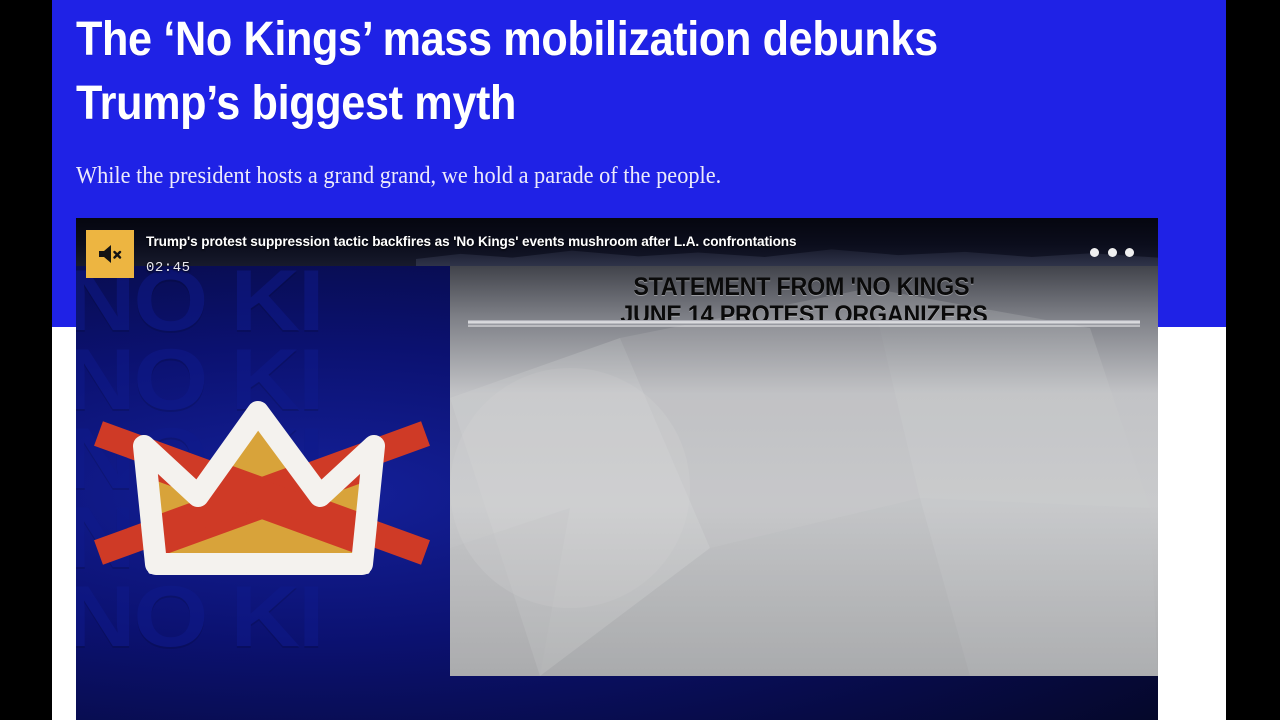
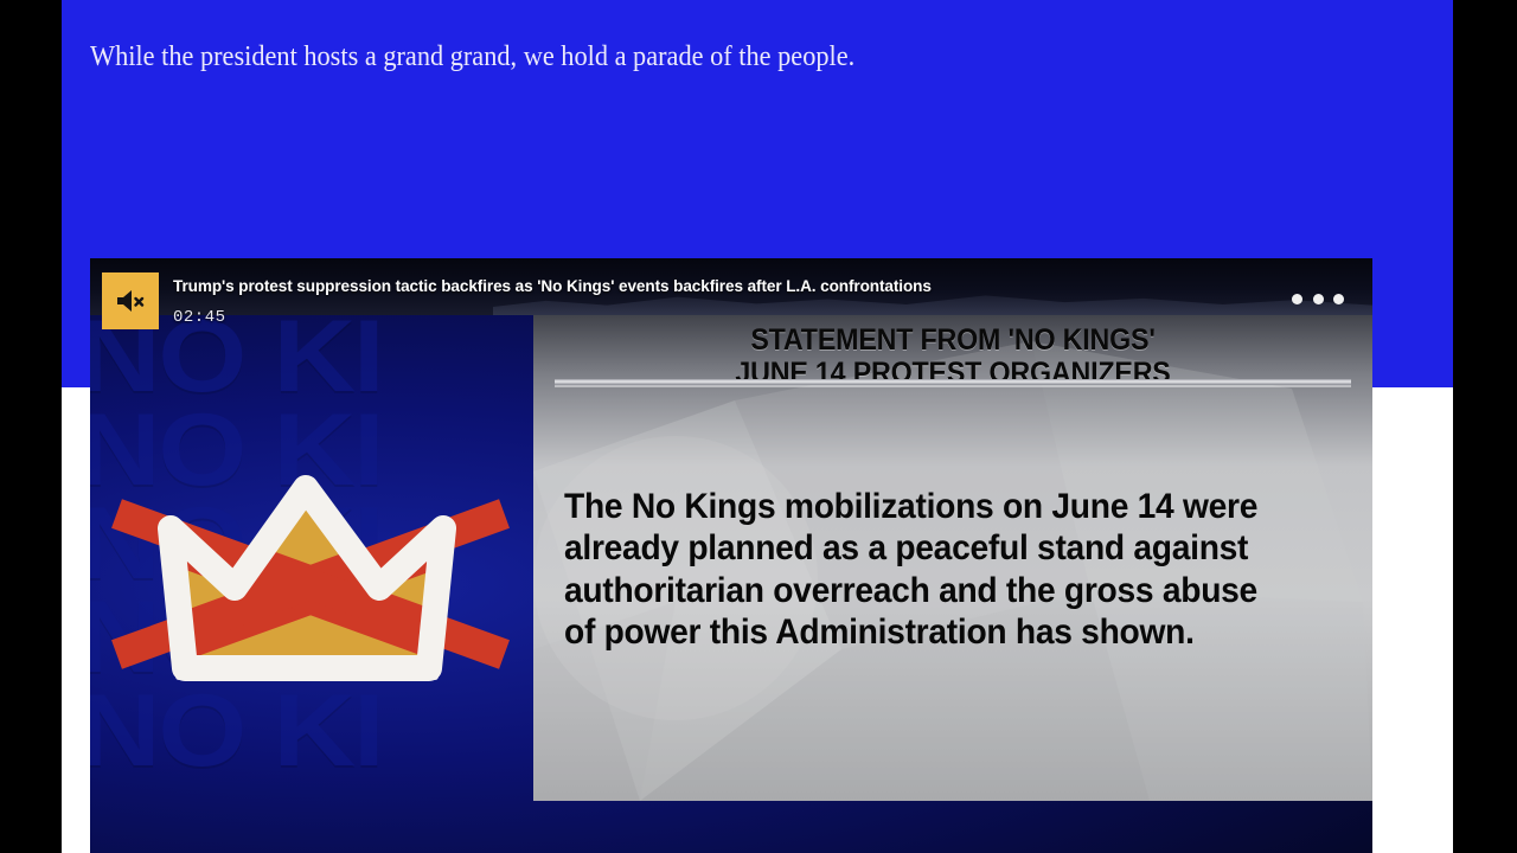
- The ‘No Kings’ mass mobilization debunks
- Trump’s biggest myth
  While the president hosts a grand grand, we hold a parade of the people.
  NO KI
  NO KI
  NO KI
  STATEMENT FROM 'NO KINGS'
  JUNE 14 PROTEST ORGANIZERS
+ The No Kings mobilizations on June 14 were
+ already planned as a peaceful stand against
+ authoritarian overreach and the gross abuse
+ of power this Administration has shown.
- Trump's protest suppression tactic backfires as 'No Kings' events mushroom after L.A. confrontations
+ Trump's protest suppression tactic backfires as 'No Kings' events backfires after L.A. confrontations
  02:45
